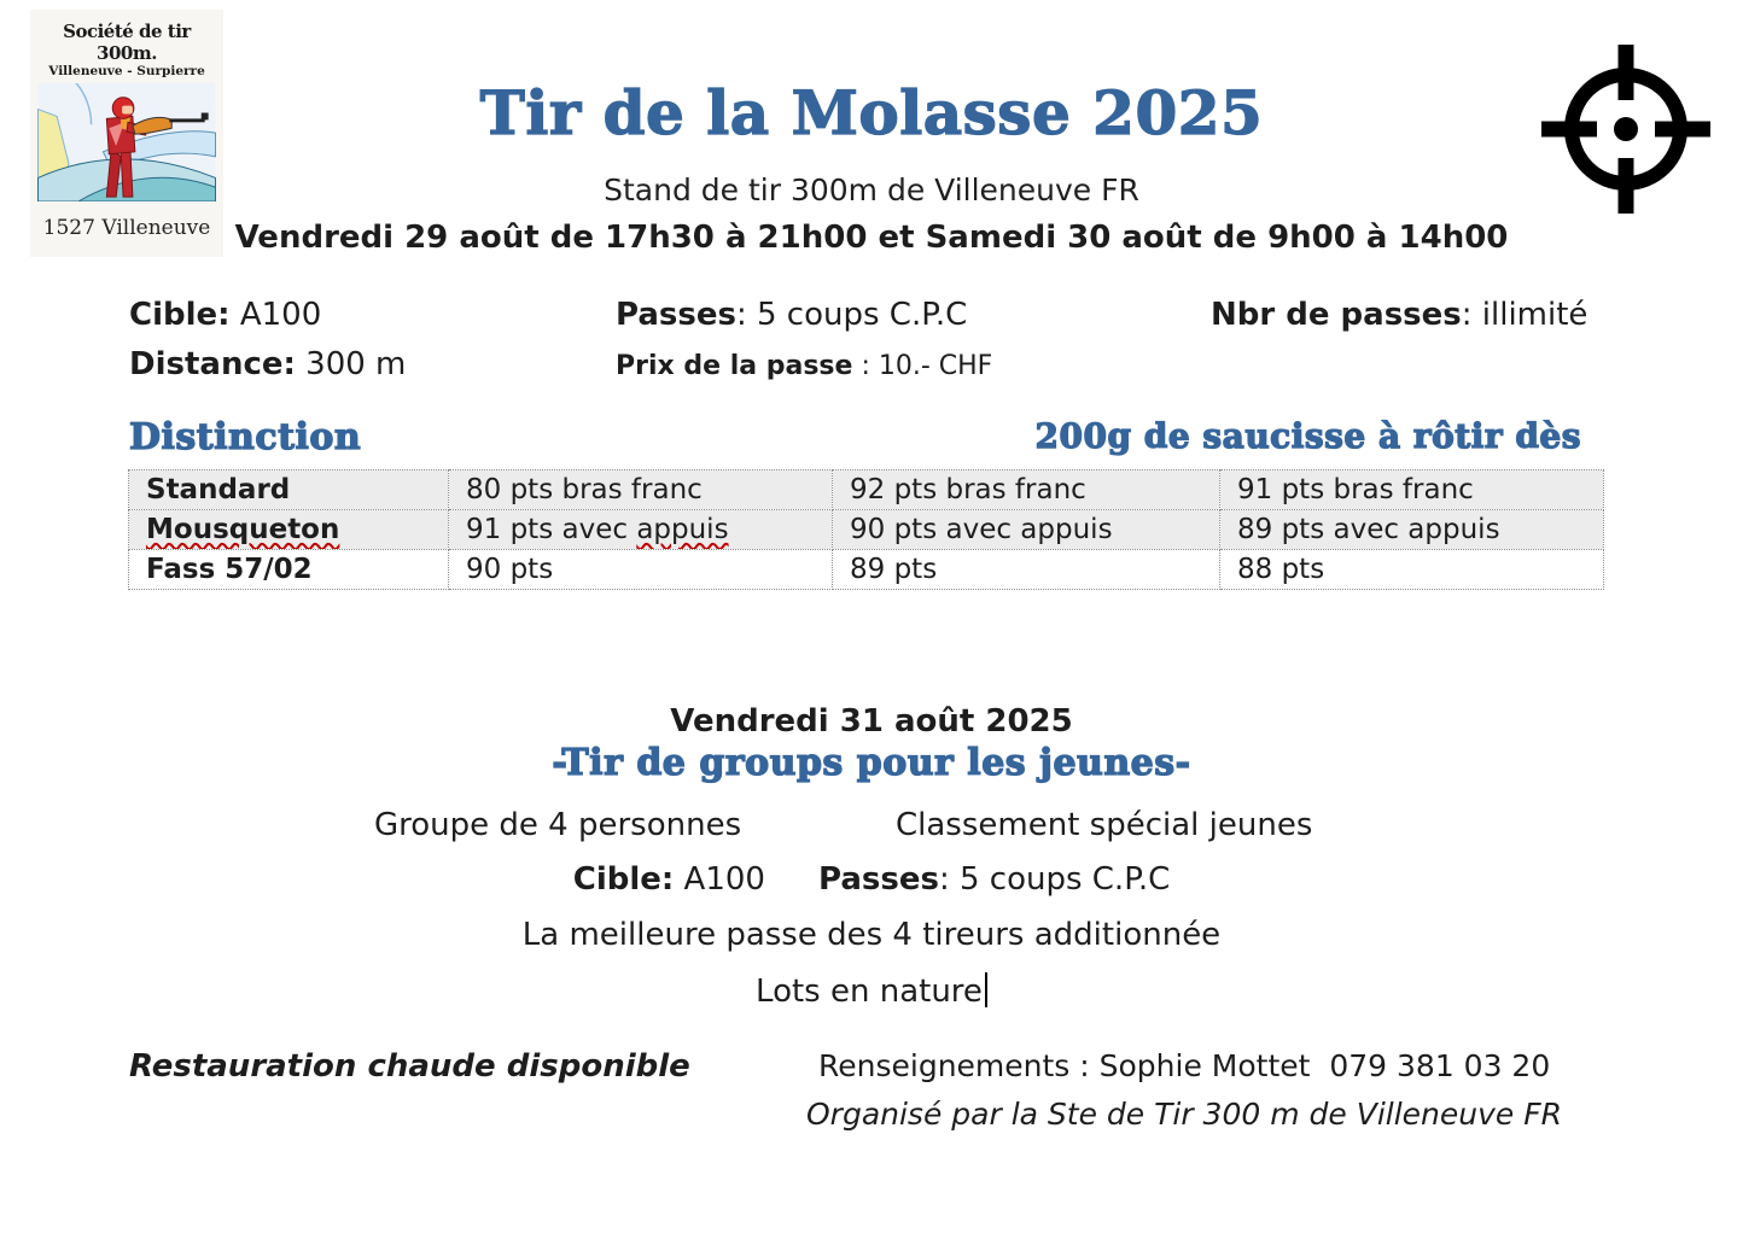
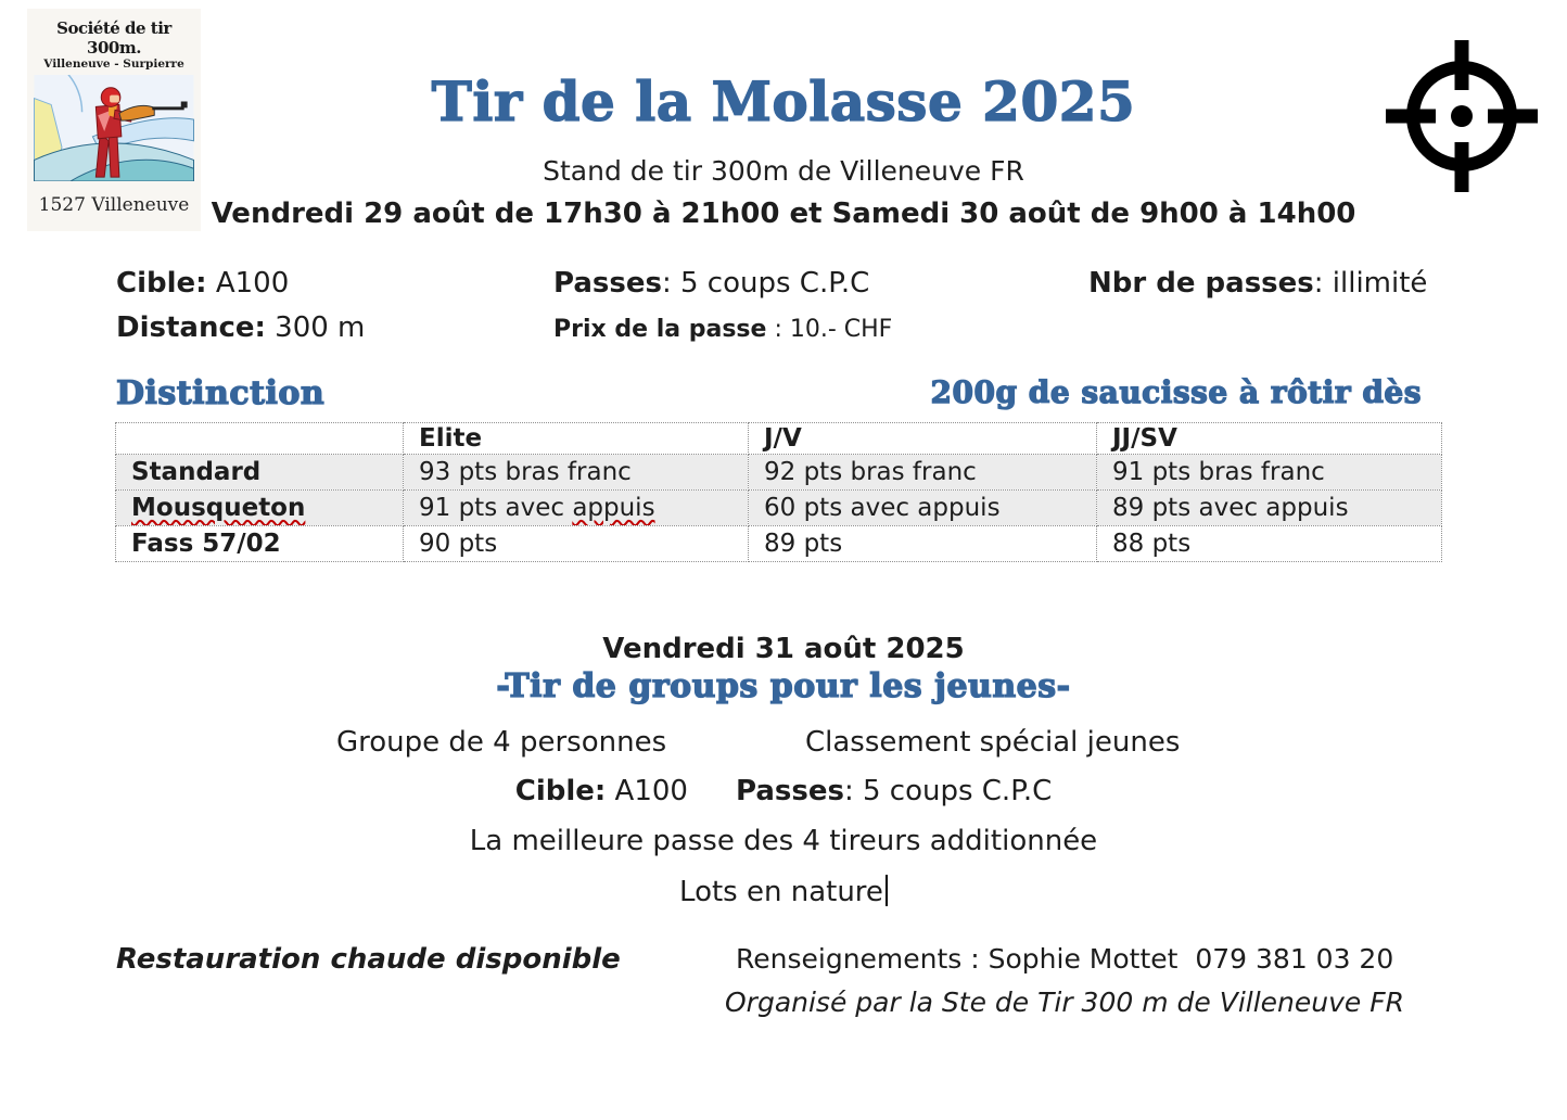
  Société de tir 300m.
  Villeneuve - Surpierre
  1527 Villeneuve
  Tir de la Molasse 2025
  Stand de tir 300m de Villeneuve FR
  Vendredi 29 août de 17h30 à 21h00 et Samedi 30 août de 9h00 à 14h00
  Cible: A100
  Passes: 5 coups C.P.C
  Nbr de passes: illimité
  Distance: 300 m
  Prix de la passe : 10.- CHF
  Distinction
  200g de saucisse à rôtir dès
+ 	Elite	J/V	JJ/SV
- Standard	80 pts bras franc	92 pts bras franc	91 pts bras franc
+ Standard	93 pts bras franc	92 pts bras franc	91 pts bras franc
- Mousqueton	91 pts avec appuis	90 pts avec appuis	89 pts avec appuis
+ Mousqueton	91 pts avec appuis	60 pts avec appuis	89 pts avec appuis
  Fass 57/02	90 pts	89 pts	88 pts
  Vendredi 31 août 2025
  -Tir de groups pour les jeunes-
  Groupe de 4 personnes
  Classement spécial jeunes
  Cible: A100 Passes: 5 coups C.P.C
  La meilleure passe des 4 tireurs additionnée
  Lots en nature
  Restauration chaude disponible
  Renseignements : Sophie Mottet 079 381 03 20
  Organisé par la Ste de Tir 300 m de Villeneuve FR
